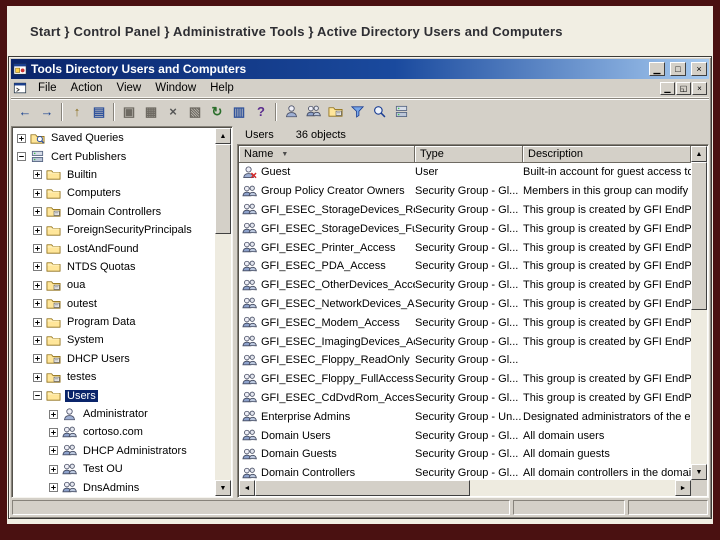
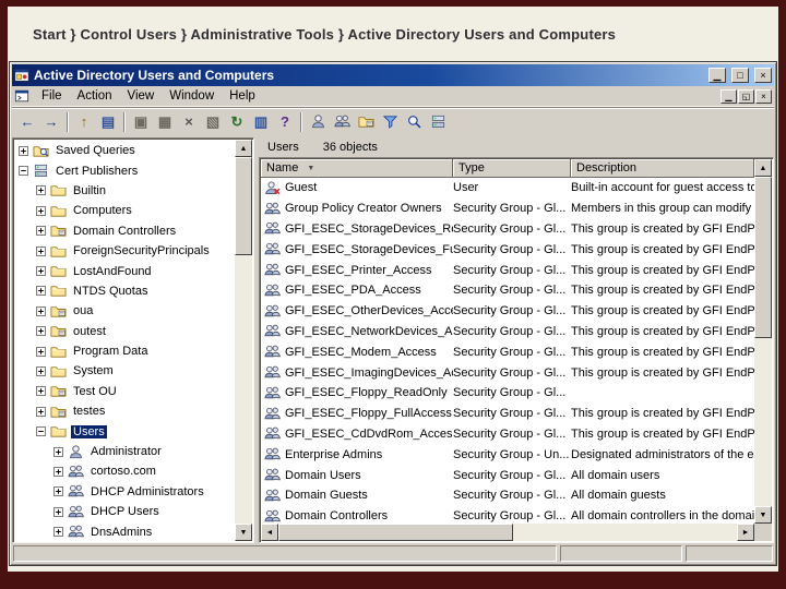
- Start } Control Panel } Administrative Tools } Active Directory Users and Computers
+ Start } Control Users } Administrative Tools } Active Directory Users and Computers
- Tools Directory Users and Computers
+ Active Directory Users and Computers
  ▁
  □
  ×
  File Action View Window Help
  ▁
  ◱
  ×
  ←
  →
  ↑
  ▤
  ▣
  ▦
  ×
  ▧
  ↻
  ▥
  ?
  Saved Queries
  Cert Publishers
  Builtin
  Computers
  Domain Controllers
  ForeignSecurityPrincipals
  LostAndFound
  NTDS Quotas
  oua
  outest
  Program Data
  System
- DHCP Users
+ Test OU
  testes
  Users
  Administrator
  cortoso.com
  DHCP Administrators
- Test OU
+ DHCP Users
  DnsAdmins
  Users
  36 objects
  Name
  Type
  Description
  Guest
  User
  Built-in account for guest access t
  Group Policy Creator Owners
  Security Group - Gl...
  Members in this group can modify
  GFI_ESEC_StorageDevices_R
  Security Group - Gl...
  This group is created by GFI EndP
  GFI_ESEC_StorageDevices_F
  Security Group - Gl...
  This group is created by GFI EndP
  GFI_ESEC_Printer_Access
  Security Group - Gl...
  This group is created by GFI EndP
  GFI_ESEC_PDA_Access
  Security Group - Gl...
  This group is created by GFI EndP
  GFI_ESEC_OtherDevices_Acc
  Security Group - Gl...
  This group is created by GFI EndP
  GFI_ESEC_NetworkDevices_A
  Security Group - Gl...
  This group is created by GFI EndP
  GFI_ESEC_Modem_Access
  Security Group - Gl...
  This group is created by GFI EndP
  GFI_ESEC_ImagingDevices_A
  Security Group - Gl...
  This group is created by GFI EndP
  GFI_ESEC_Floppy_ReadOnly
  Security Group - Gl...
  GFI_ESEC_Floppy_FullAccess
  Security Group - Gl...
  This group is created by GFI EndP
  GFI_ESEC_CdDvdRom_Acces
  Security Group - Gl...
  This group is created by GFI EndP
  Enterprise Admins
  Security Group - Un...
  Designated administrators of the e
  Domain Users
  Security Group - Gl...
  All domain users
  Domain Guests
  Security Group - Gl...
  All domain guests
  Domain Controllers
  Security Group - Gl...
  All domain controllers in the domai
